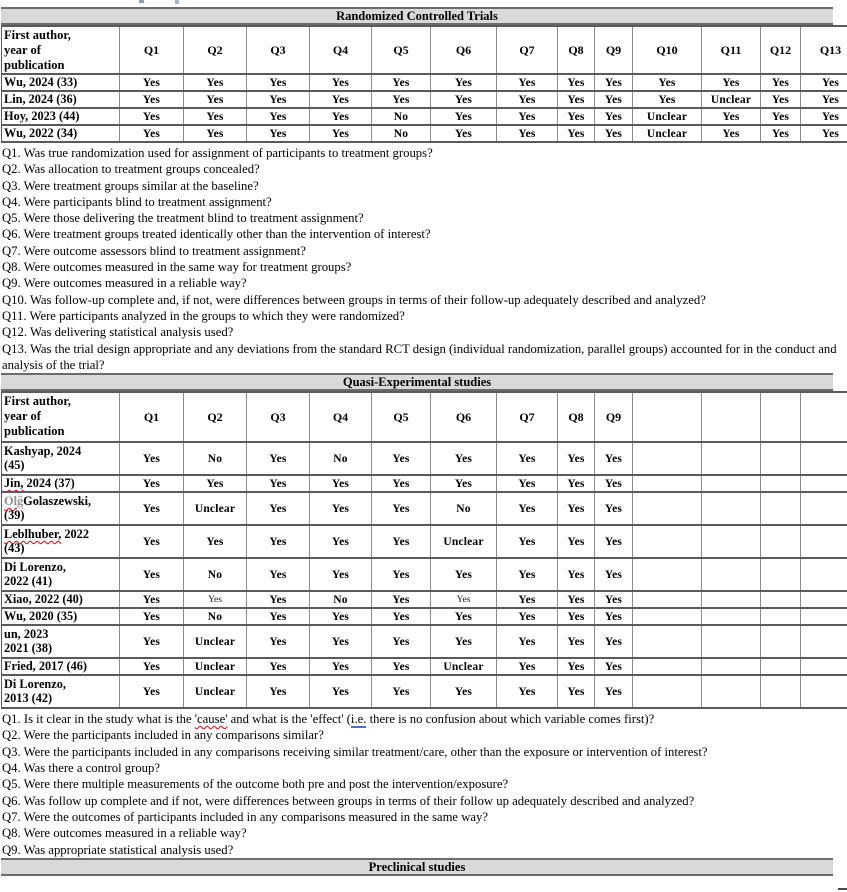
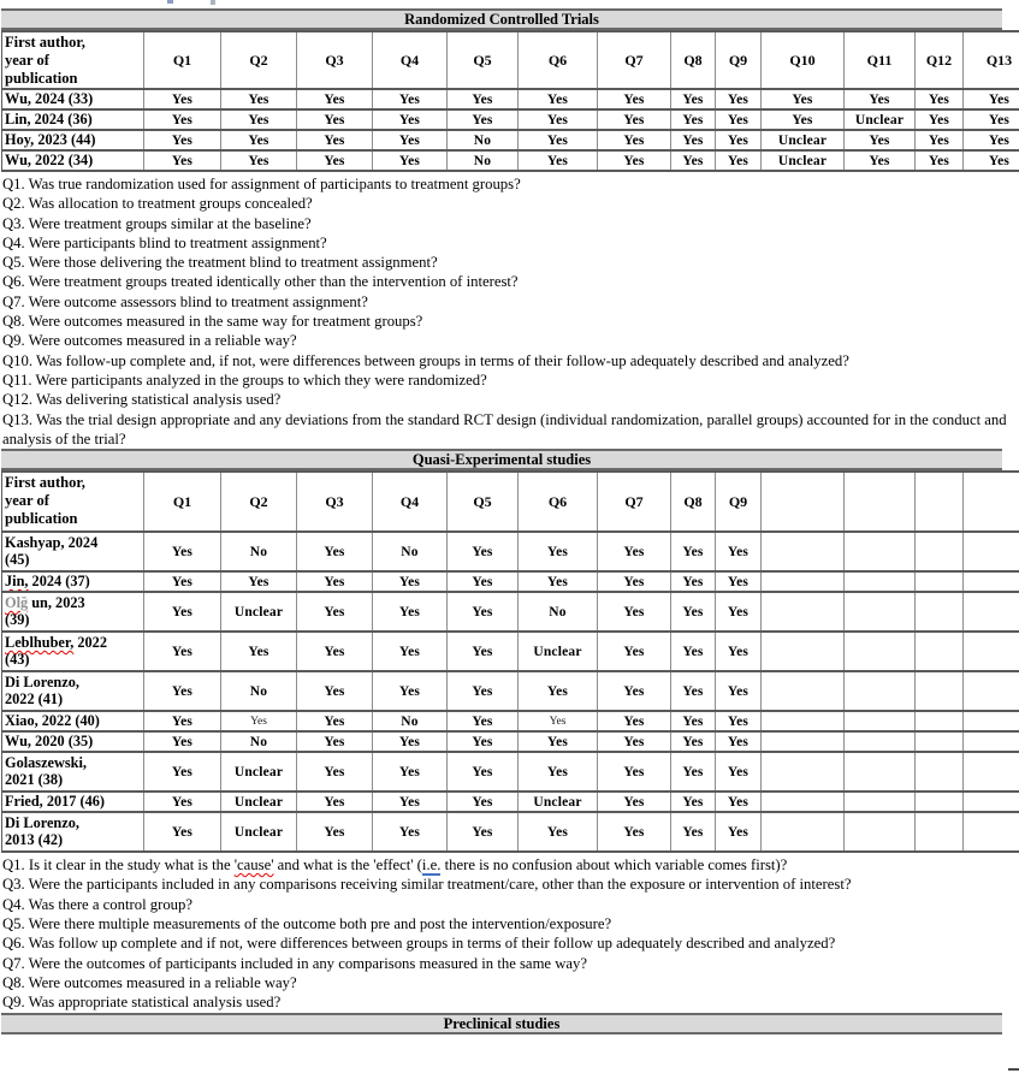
  Randomized Controlled Trials
  First author,year ofpublication	Q1	Q2	Q3	Q4	Q5	Q6	Q7	Q8	Q9	Q10	Q11	Q12	Q13
  Wu, 2024 (33)	Yes	Yes	Yes	Yes	Yes	Yes	Yes	Yes	Yes	Yes	Yes	Yes	Yes
  Lin, 2024 (36)	Yes	Yes	Yes	Yes	Yes	Yes	Yes	Yes	Yes	Yes	Unclear	Yes	Yes
  Hoy, 2023 (44)	Yes	Yes	Yes	Yes	No	Yes	Yes	Yes	Yes	Unclear	Yes	Yes	Yes
  Wu, 2022 (34)	Yes	Yes	Yes	Yes	No	Yes	Yes	Yes	Yes	Unclear	Yes	Yes	Yes
  Q1. Was true randomization used for assignment of participants to treatment groups?
  Q2. Was allocation to treatment groups concealed?
  Q3. Were treatment groups similar at the baseline?
  Q4. Were participants blind to treatment assignment?
  Q5. Were those delivering the treatment blind to treatment assignment?
  Q6. Were treatment groups treated identically other than the intervention of interest?
  Q7. Were outcome assessors blind to treatment assignment?
  Q8. Were outcomes measured in the same way for treatment groups?
  Q9. Were outcomes measured in a reliable way?
  Q10. Was follow-up complete and, if not, were differences between groups in terms of their follow-up adequately described and analyzed?
  Q11. Were participants analyzed in the groups to which they were randomized?
  Q12. Was delivering statistical analysis used?
  Q13. Was the trial design appropriate and any deviations from the standard RCT design (individual randomization, parallel groups) accounted for in the conduct and analysis of the trial?
  Quasi-Experimental studies
  First author,year ofpublication	Q1	Q2	Q3	Q4	Q5	Q6	Q7	Q8	Q9
  Kashyap, 2024(45)	Yes	No	Yes	No	Yes	Yes	Yes	Yes	Yes
  Jin, 2024 (37)	Yes	Yes	Yes	Yes	Yes	Yes	Yes	Yes	Yes
- OlğGolaszewski,(39)	Yes	Unclear	Yes	Yes	Yes	No	Yes	Yes	Yes
+ Olğ un, 2023(39)	Yes	Unclear	Yes	Yes	Yes	No	Yes	Yes	Yes
  Leblhuber, 2022(43)	Yes	Yes	Yes	Yes	Yes	Unclear	Yes	Yes	Yes
  Di Lorenzo,2022 (41)	Yes	No	Yes	Yes	Yes	Yes	Yes	Yes	Yes
  Xiao, 2022 (40)	Yes	Yes	Yes	No	Yes	Yes	Yes	Yes	Yes
  Wu, 2020 (35)	Yes	No	Yes	Yes	Yes	Yes	Yes	Yes	Yes
- un, 20232021 (38)	Yes	Unclear	Yes	Yes	Yes	Yes	Yes	Yes	Yes
+ Golaszewski,2021 (38)	Yes	Unclear	Yes	Yes	Yes	Yes	Yes	Yes	Yes
  Fried, 2017 (46)	Yes	Unclear	Yes	Yes	Yes	Unclear	Yes	Yes	Yes
  Di Lorenzo,2013 (42)	Yes	Unclear	Yes	Yes	Yes	Yes	Yes	Yes	Yes
  Q1. Is it clear in the study what is the 'cause' and what is the 'effect' (i.e. there is no confusion about which variable comes first)?
- Q2. Were the participants included in any comparisons similar?
  Q3. Were the participants included in any comparisons receiving similar treatment/care, other than the exposure or intervention of interest?
  Q4. Was there a control group?
  Q5. Were there multiple measurements of the outcome both pre and post the intervention/exposure?
  Q6. Was follow up complete and if not, were differences between groups in terms of their follow up adequately described and analyzed?
  Q7. Were the outcomes of participants included in any comparisons measured in the same way?
  Q8. Were outcomes measured in a reliable way?
  Q9. Was appropriate statistical analysis used?
  Preclinical studies
